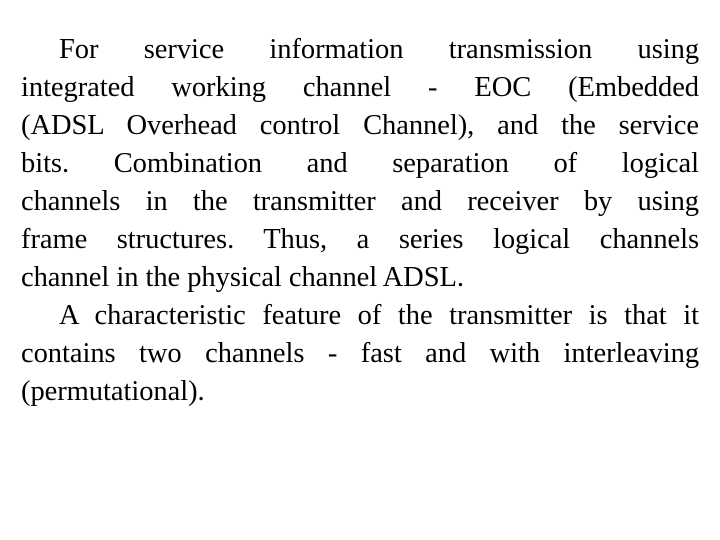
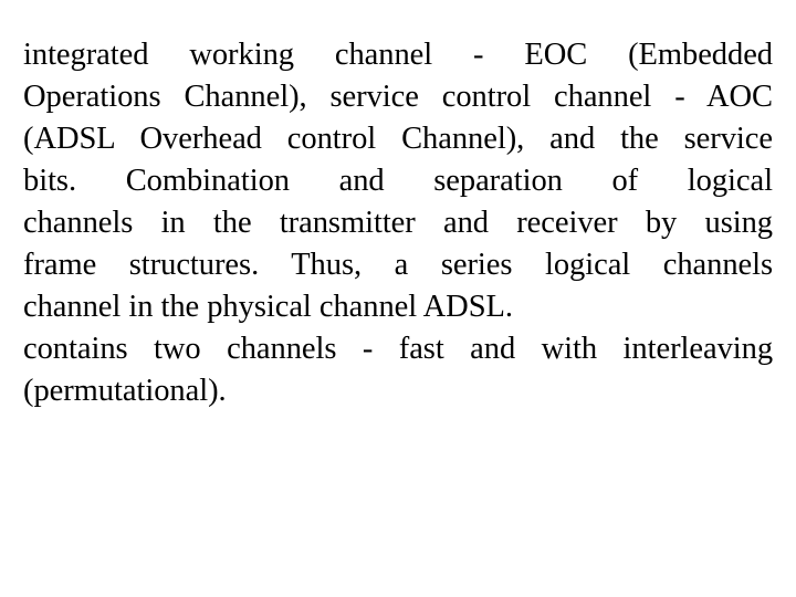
- For service information transmission using
  integrated working channel - EOC (Embedded
+ Operations Channel), service control channel - AOC
  (ADSL Overhead control Channel), and the service
  bits. Combination and separation of logical
  channels in the transmitter and receiver by using
  frame structures. Thus, a series logical channels
  channel in the physical channel ADSL.
- A characteristic feature of the transmitter is that it
  contains two channels - fast and with interleaving
  (permutational).
